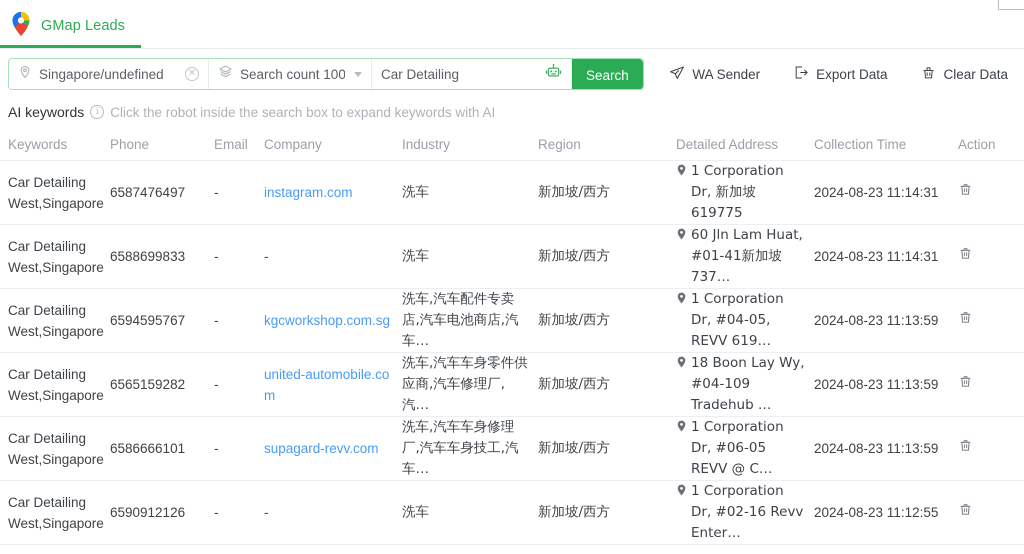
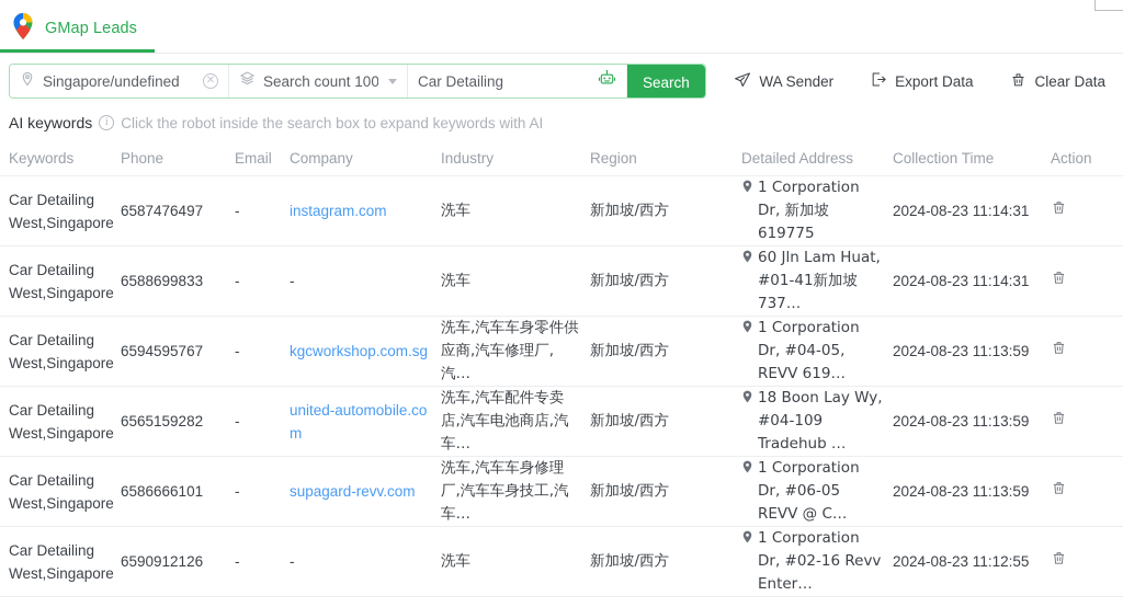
  GMap Leads
  Singapore/undefined
  ✕
  Search count 100
  Car Detailing
  Search
  WA Sender
  Export Data
  Clear Data
  AI keywords
  i
  Click the robot inside the search box to expand keywords with AI
  Keywords
  Phone
  Email
  Company
  Industry
  Region
  Detailed Address
  Collection Time
  Action
  Car Detailing West,Singapore
  6587476497
  -
  instagram.com
  洗车
  新加坡/西方
  1 Corporation Dr, 新加坡 619775
  2024-08-23 11:14:31
  Car Detailing West,Singapore
  6588699833
  -
  -
  洗车
  新加坡/西方
  60 Jln Lam Huat, #01-41新加坡 737…
  2024-08-23 11:14:31
  Car Detailing West,Singapore
  6594595767
  -
  kgcworkshop.com.sg
- 洗车,汽车配件专卖店,汽车电池商店,汽车…
+ 洗车,汽车车身零件供应商,汽车修理厂,汽…
  新加坡/西方
  1 Corporation Dr, #04-05, REVV 619…
  2024-08-23 11:13:59
  Car Detailing West,Singapore
  6565159282
  -
  united-automobile.com
- 洗车,汽车车身零件供应商,汽车修理厂,汽…
+ 洗车,汽车配件专卖店,汽车电池商店,汽车…
  新加坡/西方
  18 Boon Lay Wy, #04-109 Tradehub …
  2024-08-23 11:13:59
  Car Detailing West,Singapore
  6586666101
  -
  supagard-revv.com
  洗车,汽车车身修理厂,汽车车身技工,汽车…
  新加坡/西方
  1 Corporation Dr, #06-05 REVV @ C…
  2024-08-23 11:13:59
  Car Detailing West,Singapore
  6590912126
  -
  -
  洗车
  新加坡/西方
  1 Corporation Dr, #02-16 Revv Enter…
  2024-08-23 11:12:55
